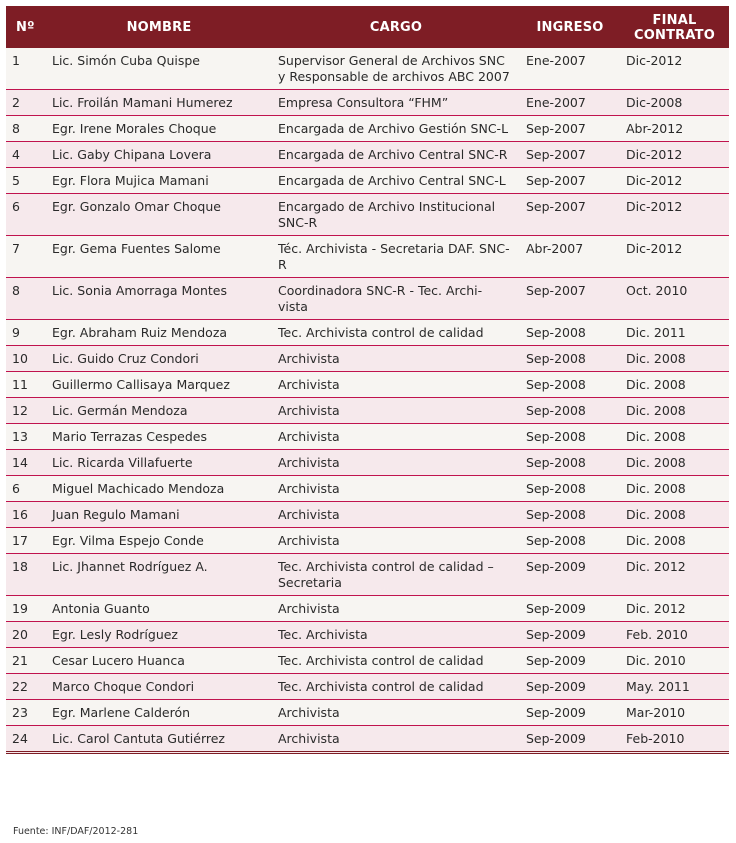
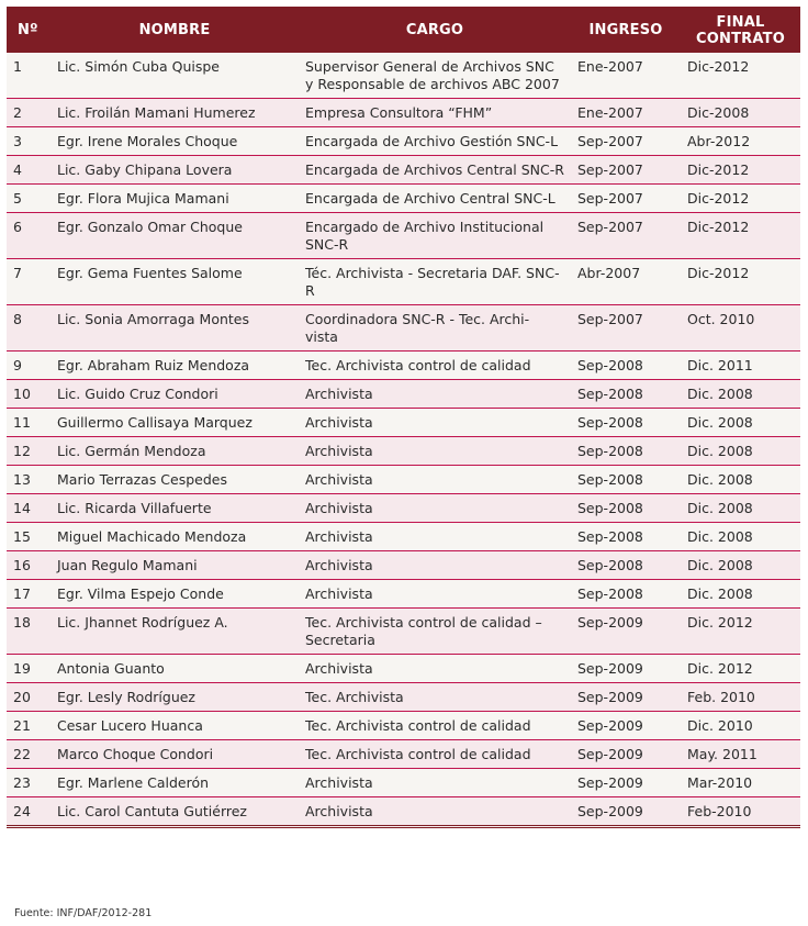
  Nº	NOMBRE	CARGO	INGRESO	FINAL CONTRATO
  1	Lic. Simón Cuba Quispe	Supervisor General de Archivos SNC y Responsable de archivos ABC 2007	Ene-2007	Dic-2012
  2	Lic. Froilán Mamani Humerez	Empresa Consultora “FHM”	Ene-2007	Dic-2008
- 8	Egr. Irene Morales Choque	Encargada de Archivo Gestión SNC-L	Sep-2007	Abr-2012
+ 3	Egr. Irene Morales Choque	Encargada de Archivo Gestión SNC-L	Sep-2007	Abr-2012
- 4	Lic. Gaby Chipana Lovera	Encargada de Archivo Central SNC-R	Sep-2007	Dic-2012
+ 4	Lic. Gaby Chipana Lovera	Encargada de Archivos Central SNC-R	Sep-2007	Dic-2012
  5	Egr. Flora Mujica Mamani	Encargada de Archivo Central SNC-L	Sep-2007	Dic-2012
  6	Egr. Gonzalo Omar Choque	Encargado de Archivo Institucional SNC-R	Sep-2007	Dic-2012
  7	Egr. Gema Fuentes Salome	Téc. Archivista - Secretaria DAF. SNC-R	Abr-2007	Dic-2012
  8	Lic. Sonia Amorraga Montes	Coordinadora SNC-R - Tec. Archi- vista	Sep-2007	Oct. 2010
  9	Egr. Abraham Ruiz Mendoza	Tec. Archivista control de calidad	Sep-2008	Dic. 2011
  10	Lic. Guido Cruz Condori	Archivista	Sep-2008	Dic. 2008
  11	Guillermo Callisaya Marquez	Archivista	Sep-2008	Dic. 2008
  12	Lic. Germán Mendoza	Archivista	Sep-2008	Dic. 2008
  13	Mario Terrazas Cespedes	Archivista	Sep-2008	Dic. 2008
  14	Lic. Ricarda Villafuerte	Archivista	Sep-2008	Dic. 2008
- 6	Miguel Machicado Mendoza	Archivista	Sep-2008	Dic. 2008
+ 15	Miguel Machicado Mendoza	Archivista	Sep-2008	Dic. 2008
  16	Juan Regulo Mamani	Archivista	Sep-2008	Dic. 2008
  17	Egr. Vilma Espejo Conde	Archivista	Sep-2008	Dic. 2008
  18	Lic. Jhannet Rodríguez A.	Tec. Archivista control de calidad – Secretaria	Sep-2009	Dic. 2012
  19	Antonia Guanto	Archivista	Sep-2009	Dic. 2012
  20	Egr. Lesly Rodríguez	Tec. Archivista	Sep-2009	Feb. 2010
  21	Cesar Lucero Huanca	Tec. Archivista control de calidad	Sep-2009	Dic. 2010
  22	Marco Choque Condori	Tec. Archivista control de calidad	Sep-2009	May. 2011
  23	Egr. Marlene Calderón	Archivista	Sep-2009	Mar-2010
  24	Lic. Carol Cantuta Gutiérrez	Archivista	Sep-2009	Feb-2010
  Fuente: INF/DAF/2012-281
